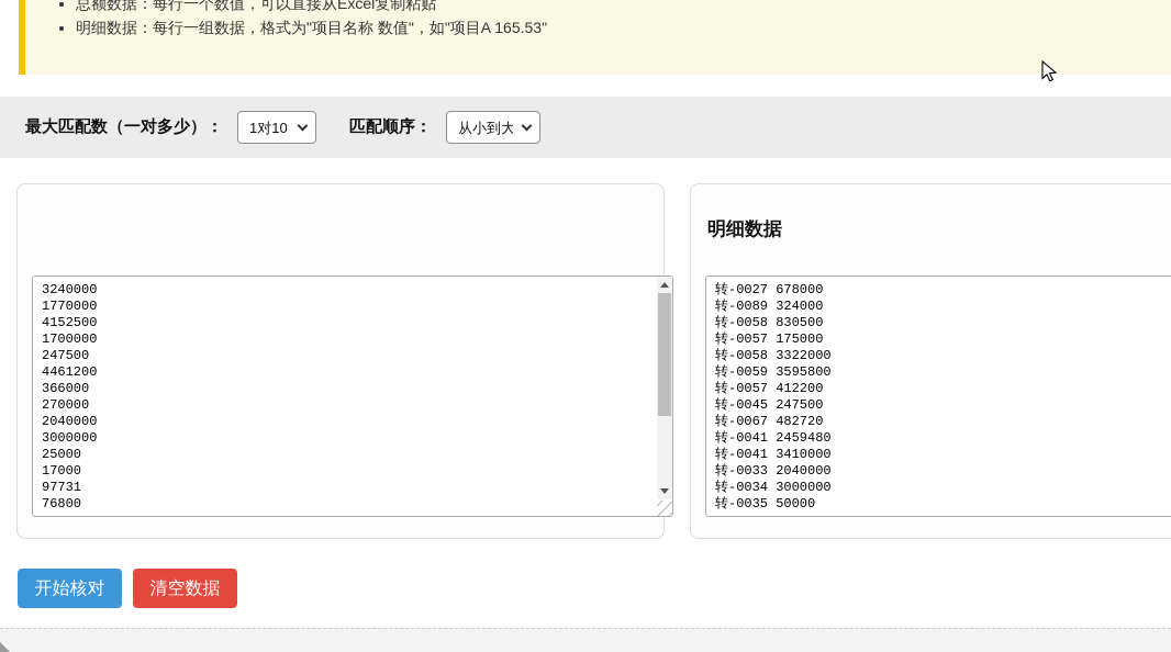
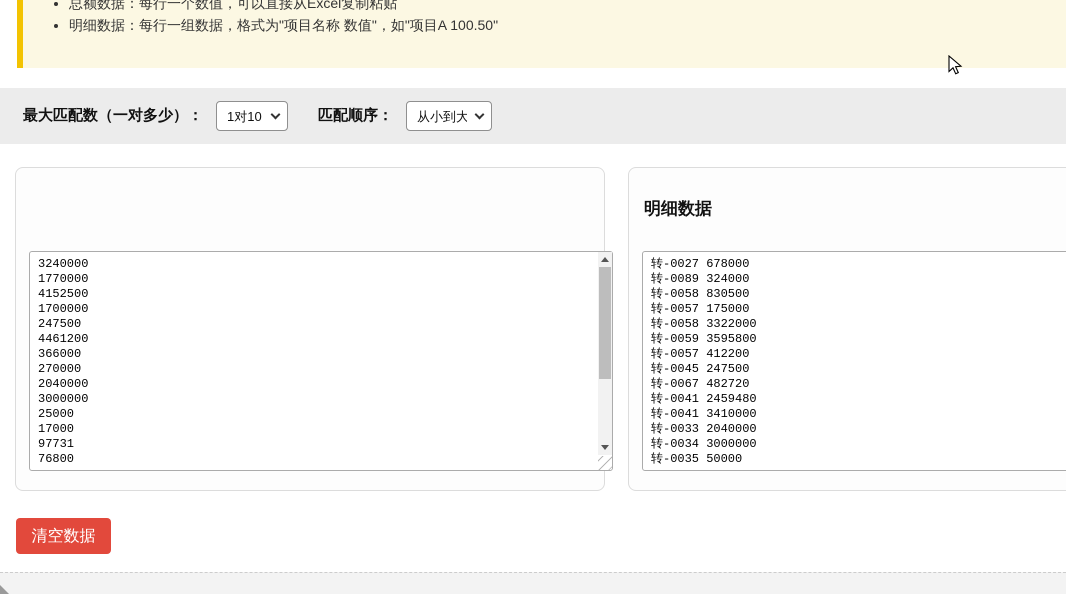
  总额数据：每行一个数值，可以直接从Excel复制粘贴
- 明细数据：每行一组数据，格式为"项目名称 数值"，如"项目A 165.53"
+ 明细数据：每行一组数据，格式为"项目名称 数值"，如"项目A 100.50"
  最大匹配数（一对多少）：
  1对10
  匹配顺序：
  从小到大
  3240000
  1770000
  4152500
  1700000
  247500
  4461200
  366000
  270000
  2040000
  3000000
  25000
  17000
  97731
  76800
  明细数据
  转-0027 678000
  转-0089 324000
  转-0058 830500
  转-0057 175000
  转-0058 3322000
  转-0059 3595800
  转-0057 412200
  转-0045 247500
  转-0067 482720
  转-0041 2459480
  转-0041 3410000
  转-0033 2040000
  转-0034 3000000
  转-0035 50000
- 开始核对
  清空数据
